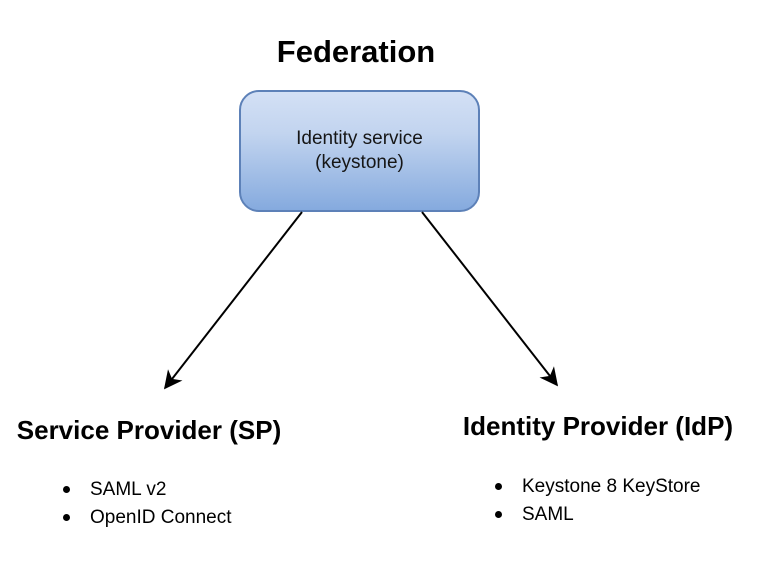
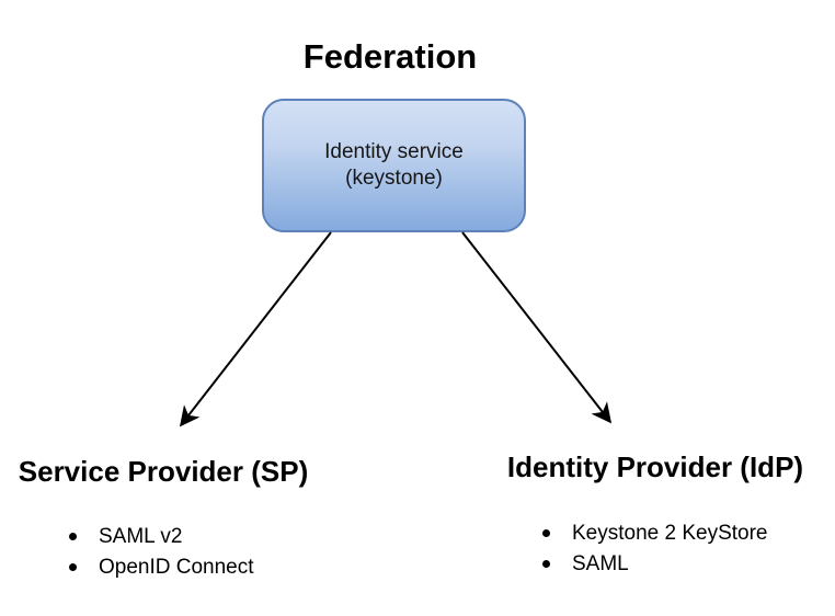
  Federation
  Identity service
  (keystone)
  Service Provider (SP)
  SAML v2
  OpenID Connect
  Identity Provider (IdP)
- Keystone 8 KeyStore
+ Keystone 2 KeyStore
  SAML
